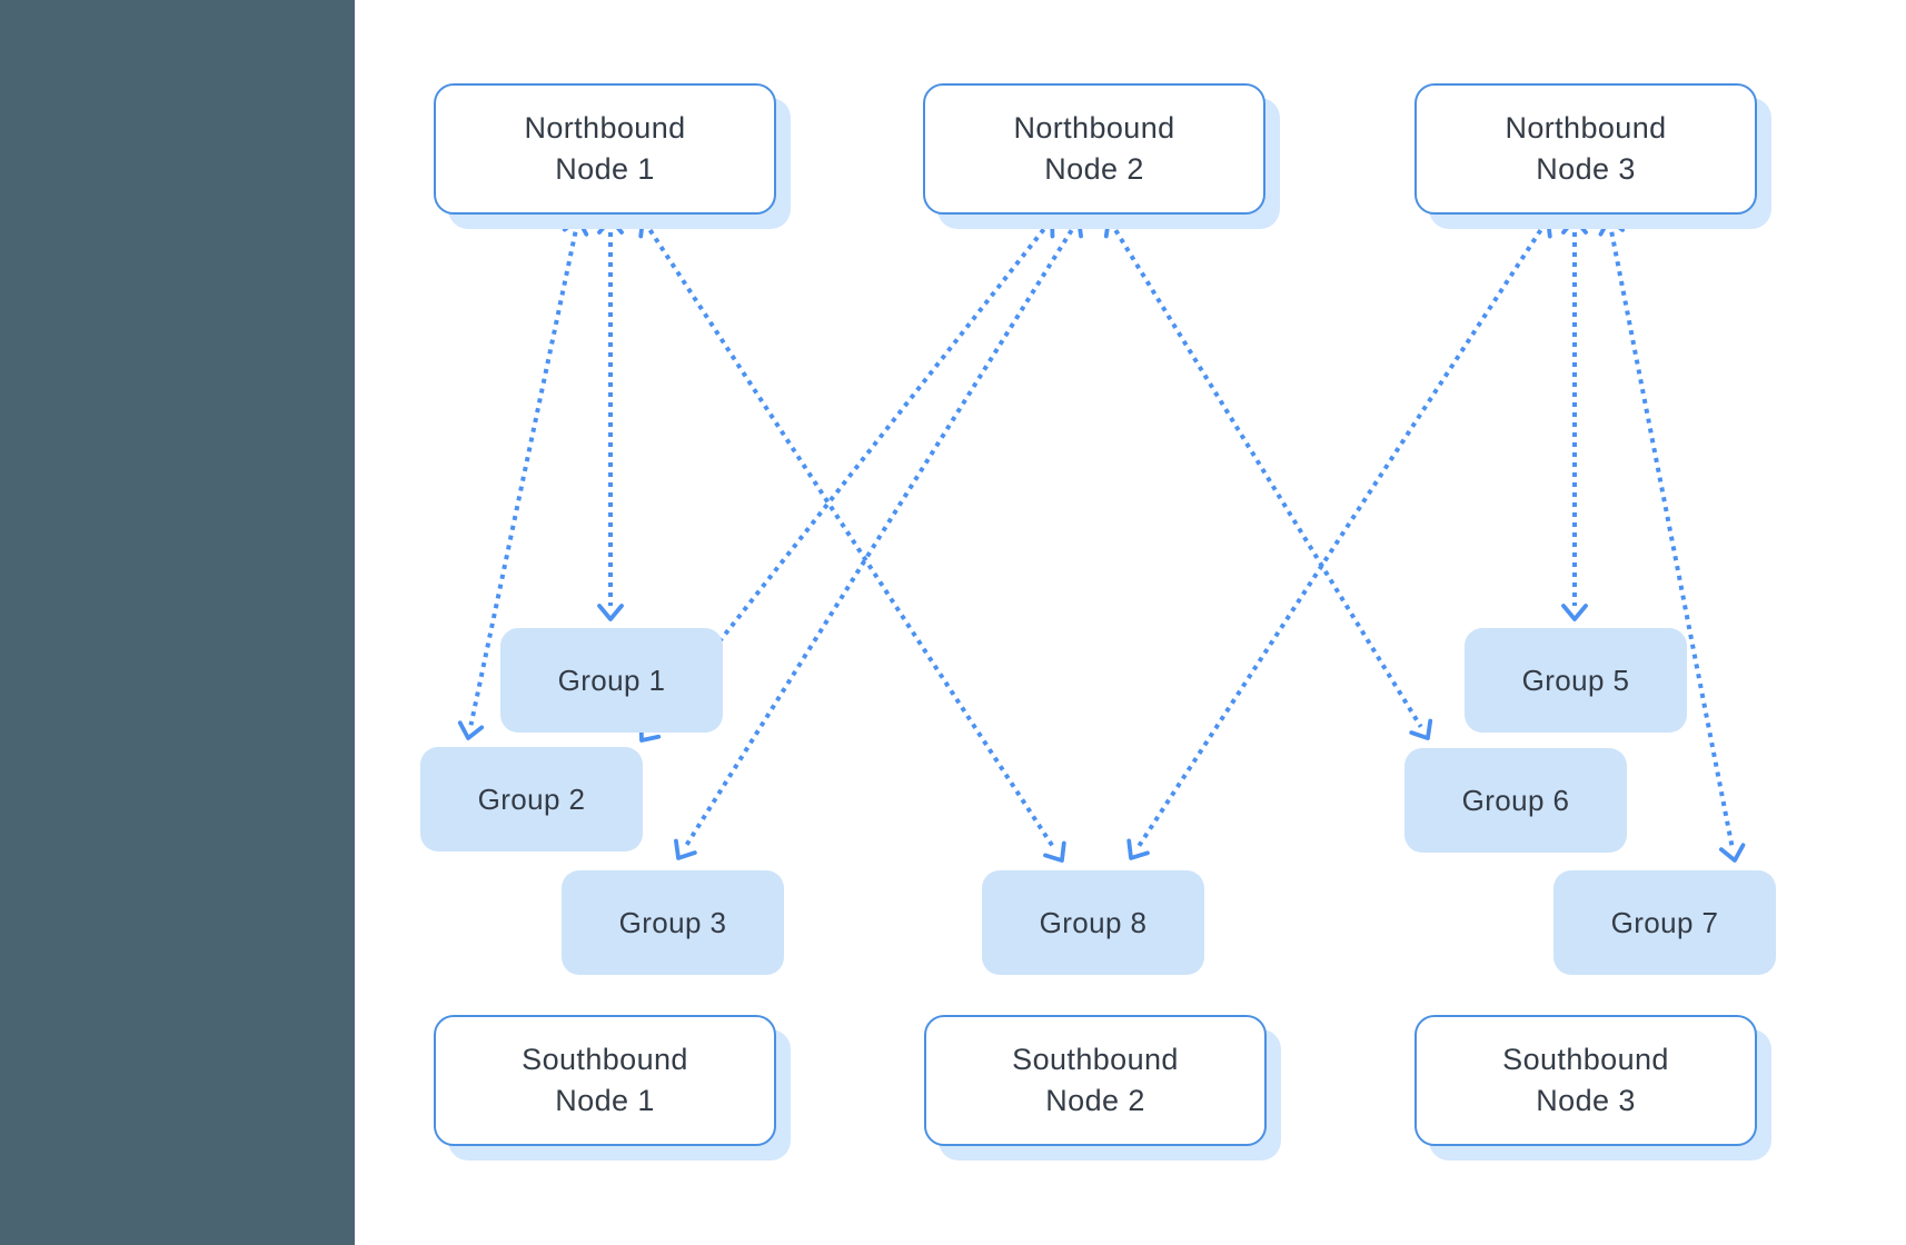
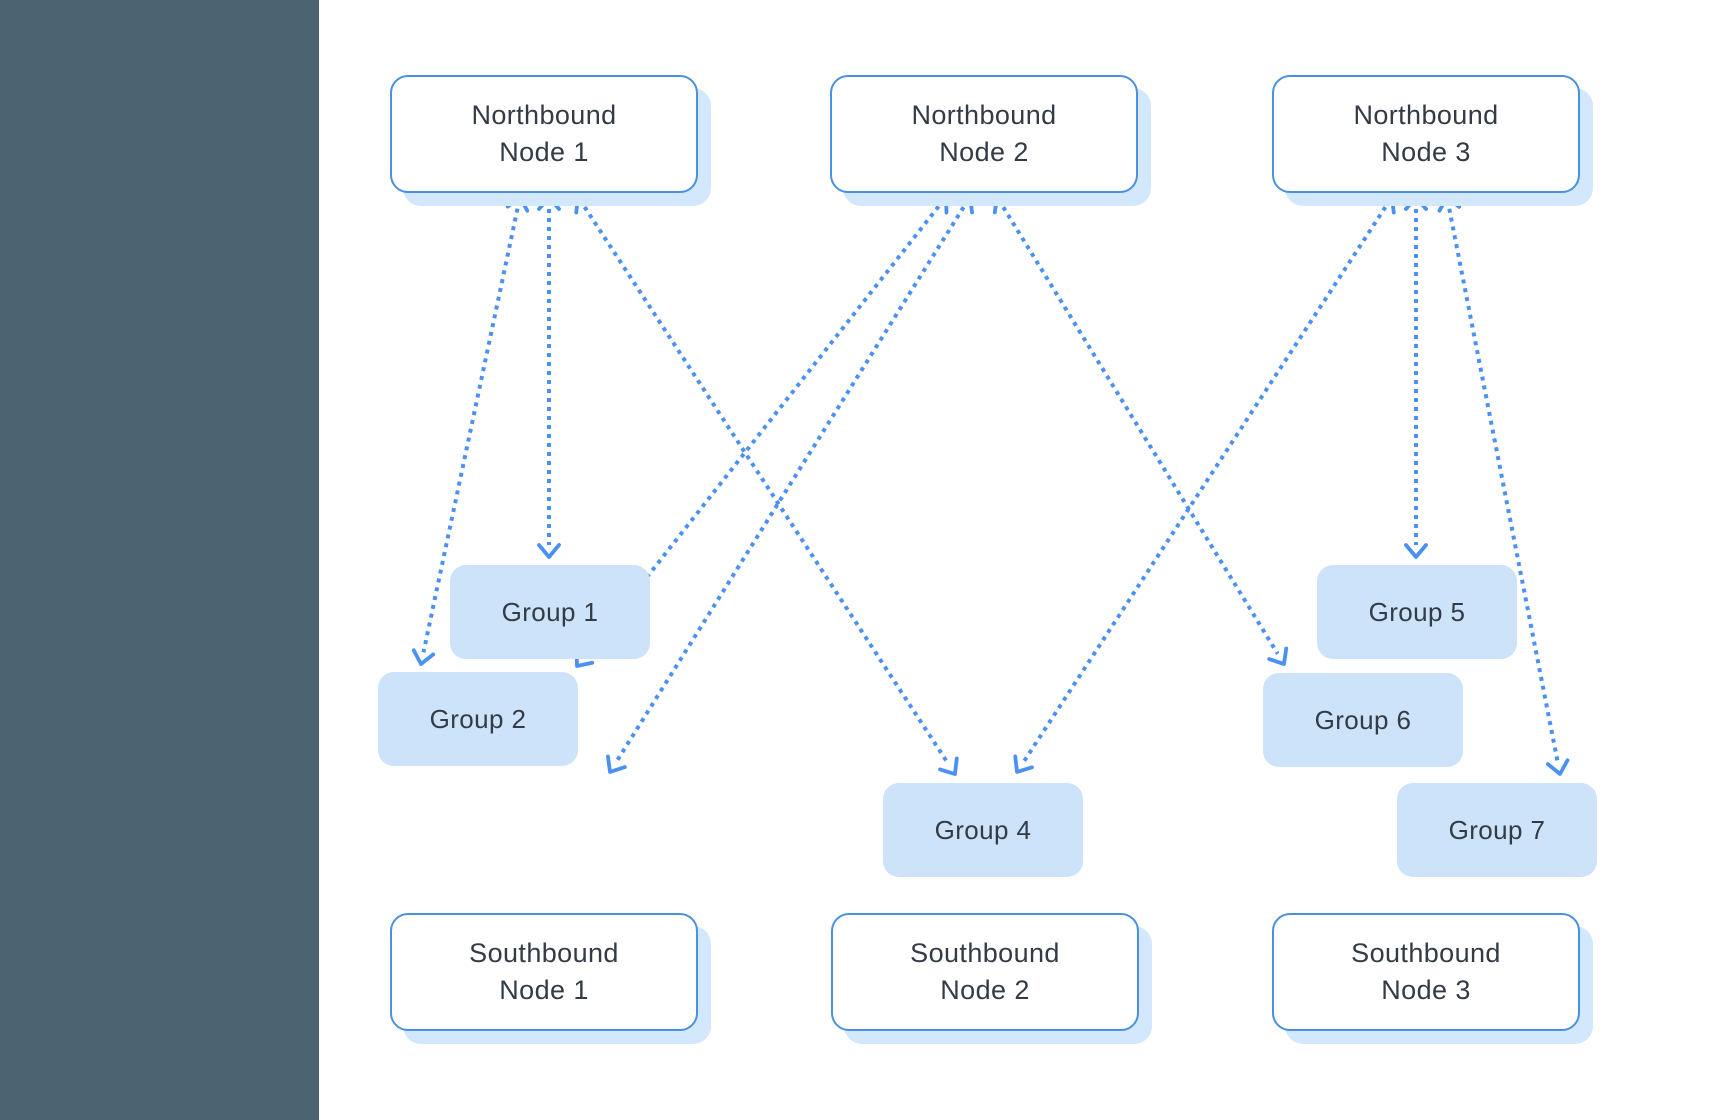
  Northbound
  Node 1
  Northbound
  Node 2
  Northbound
  Node 3
  Group 1
  Group 2
- Group 3
- Group 8
+ Group 4
  Group 5
  Group 6
  Group 7
  Southbound
  Node 1
  Southbound
  Node 2
  Southbound
  Node 3
